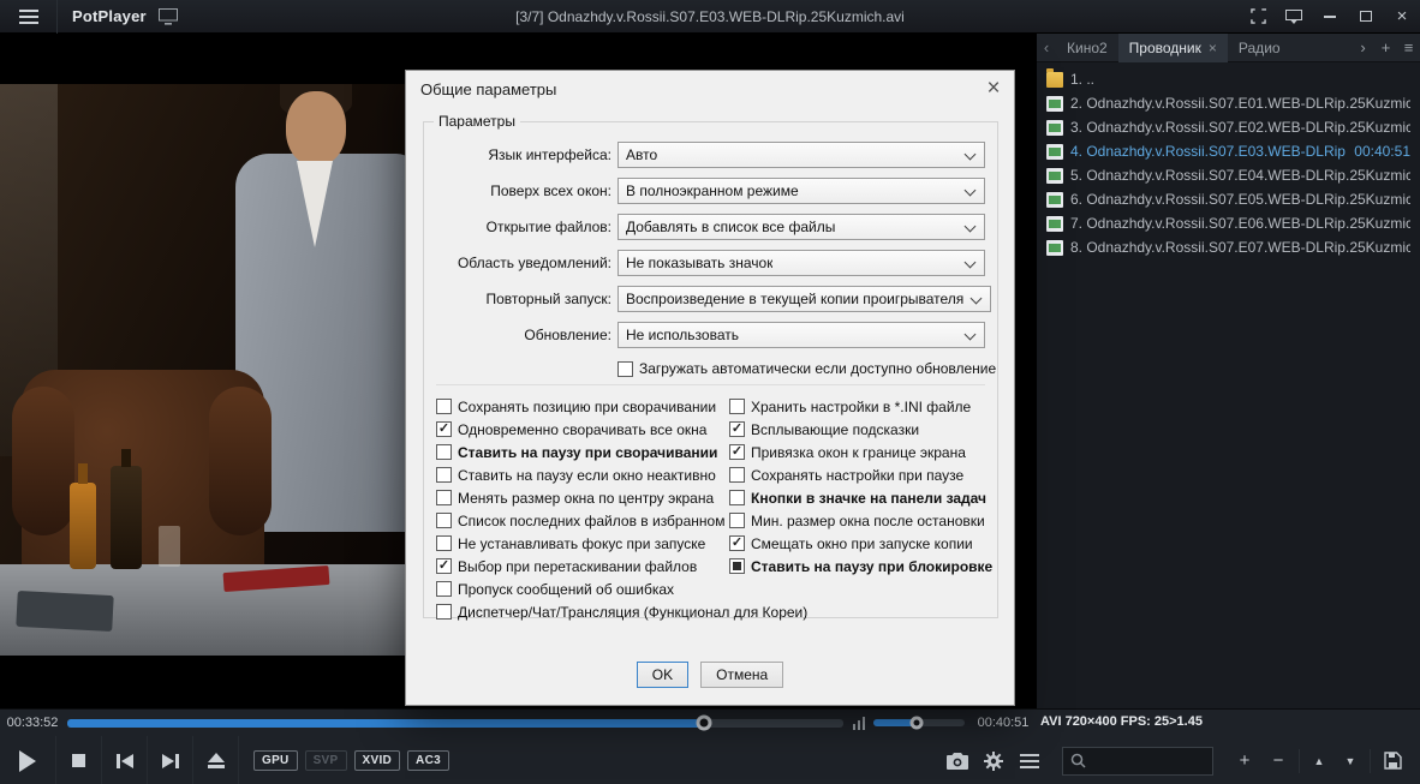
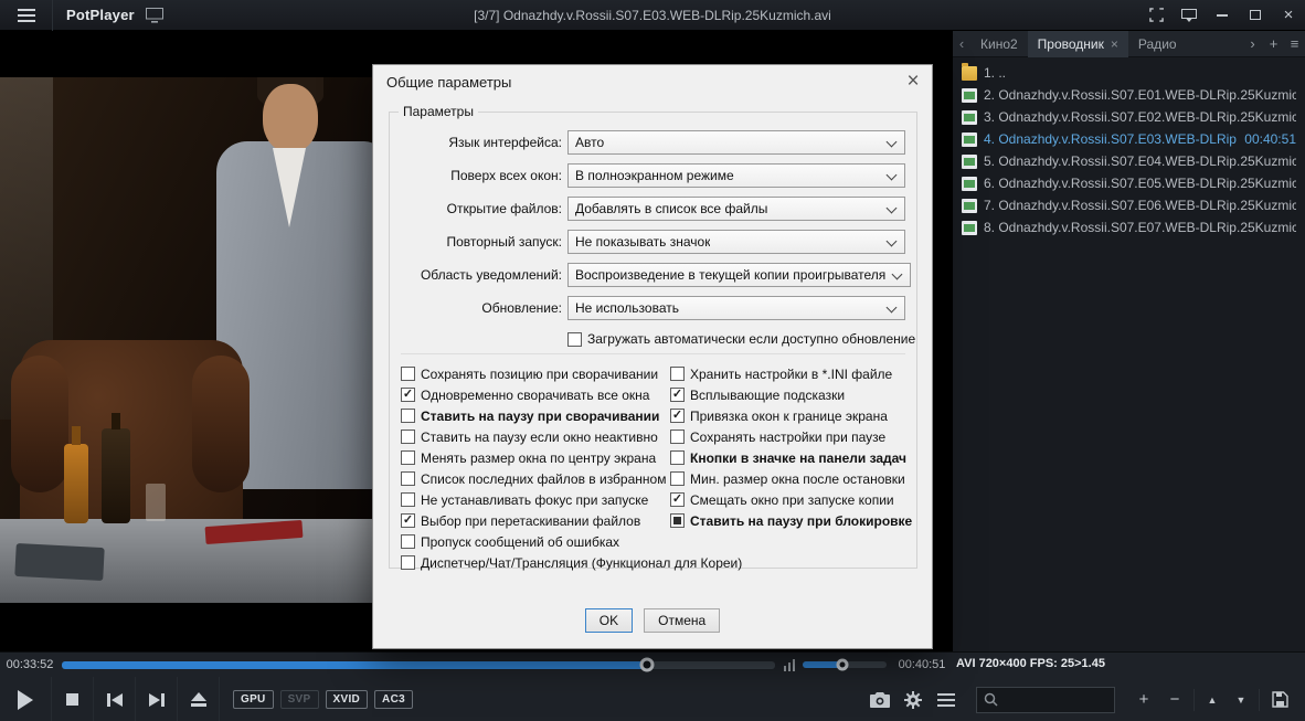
  PotPlayer
  [3/7] Odnazhdy.v.Rossii.S07.E03.WEB-DLRip.25Kuzmich.avi
  ×
  ‹
  Кино2
  Проводник
  ×
  Радио
  ›
  +
  ≡
  1. ..
  2. Odnazhdy.v.Rossii.S07.E01.WEB-DLRip.25Kuzmic
  3. Odnazhdy.v.Rossii.S07.E02.WEB-DLRip.25Kuzmic
  4. Odnazhdy.v.Rossii.S07.E03.WEB-DLRip
  00:40:51
  5. Odnazhdy.v.Rossii.S07.E04.WEB-DLRip.25Kuzmic
  6. Odnazhdy.v.Rossii.S07.E05.WEB-DLRip.25Kuzmic
  7. Odnazhdy.v.Rossii.S07.E06.WEB-DLRip.25Kuzmic
  8. Odnazhdy.v.Rossii.S07.E07.WEB-DLRip.25Kuzmic
  Общие параметры
  ×
  Параметры
  Язык интерфейса:
  Авто
  Поверх всех окон:
  В полноэкранном режиме
  Открытие файлов:
  Добавлять в список все файлы
- Область уведомлений:
+ Повторный запуск:
  Не показывать значок
- Повторный запуск:
+ Область уведомлений:
  Воспроизведение в текущей копии проигрывателя
  Обновление:
  Не использовать
  Загружать автоматически если доступно обновление
  Сохранять позицию при сворачивании
  ✓
  Одновременно сворачивать все окна
  Ставить на паузу при сворачивании
  Ставить на паузу если окно неактивно
  Менять размер окна по центру экрана
  Список последних файлов в избранном
  Не устанавливать фокус при запуске
  ✓
  Выбор при перетаскивании файлов
  Пропуск сообщений об ошибках
  Диспетчер/Чат/Трансляция (Функционал для Кореи)
  Хранить настройки в *.INI файле
  ✓
  Всплывающие подсказки
  ✓
  Привязка окон к границе экрана
  Сохранять настройки при паузе
  Кнопки в значке на панели задач
  Мин. размер окна после остановки
  ✓
  Смещать окно при запуске копии
  Ставить на паузу при блокировке
  OK
  Отмена
  00:33:52
  00:40:51
  AVI 720×400 FPS: 25>1.45
  GPU
  SVP
  XVID
  AC3
  +
  −
  ▲
  ▼
